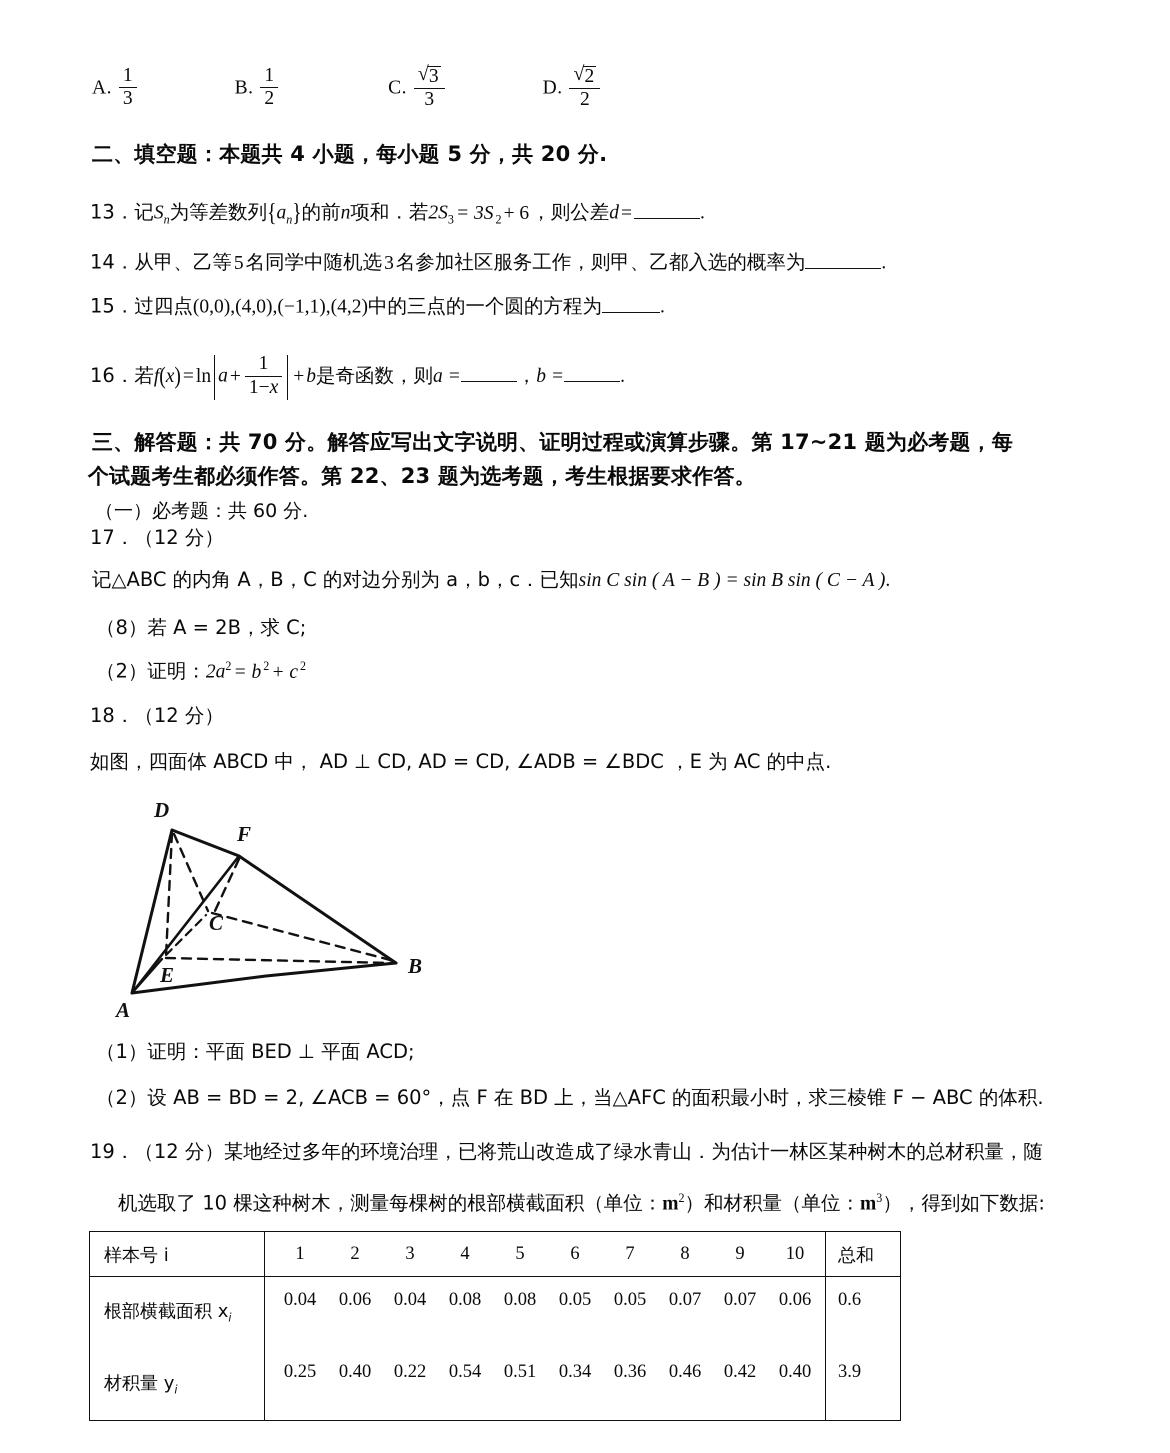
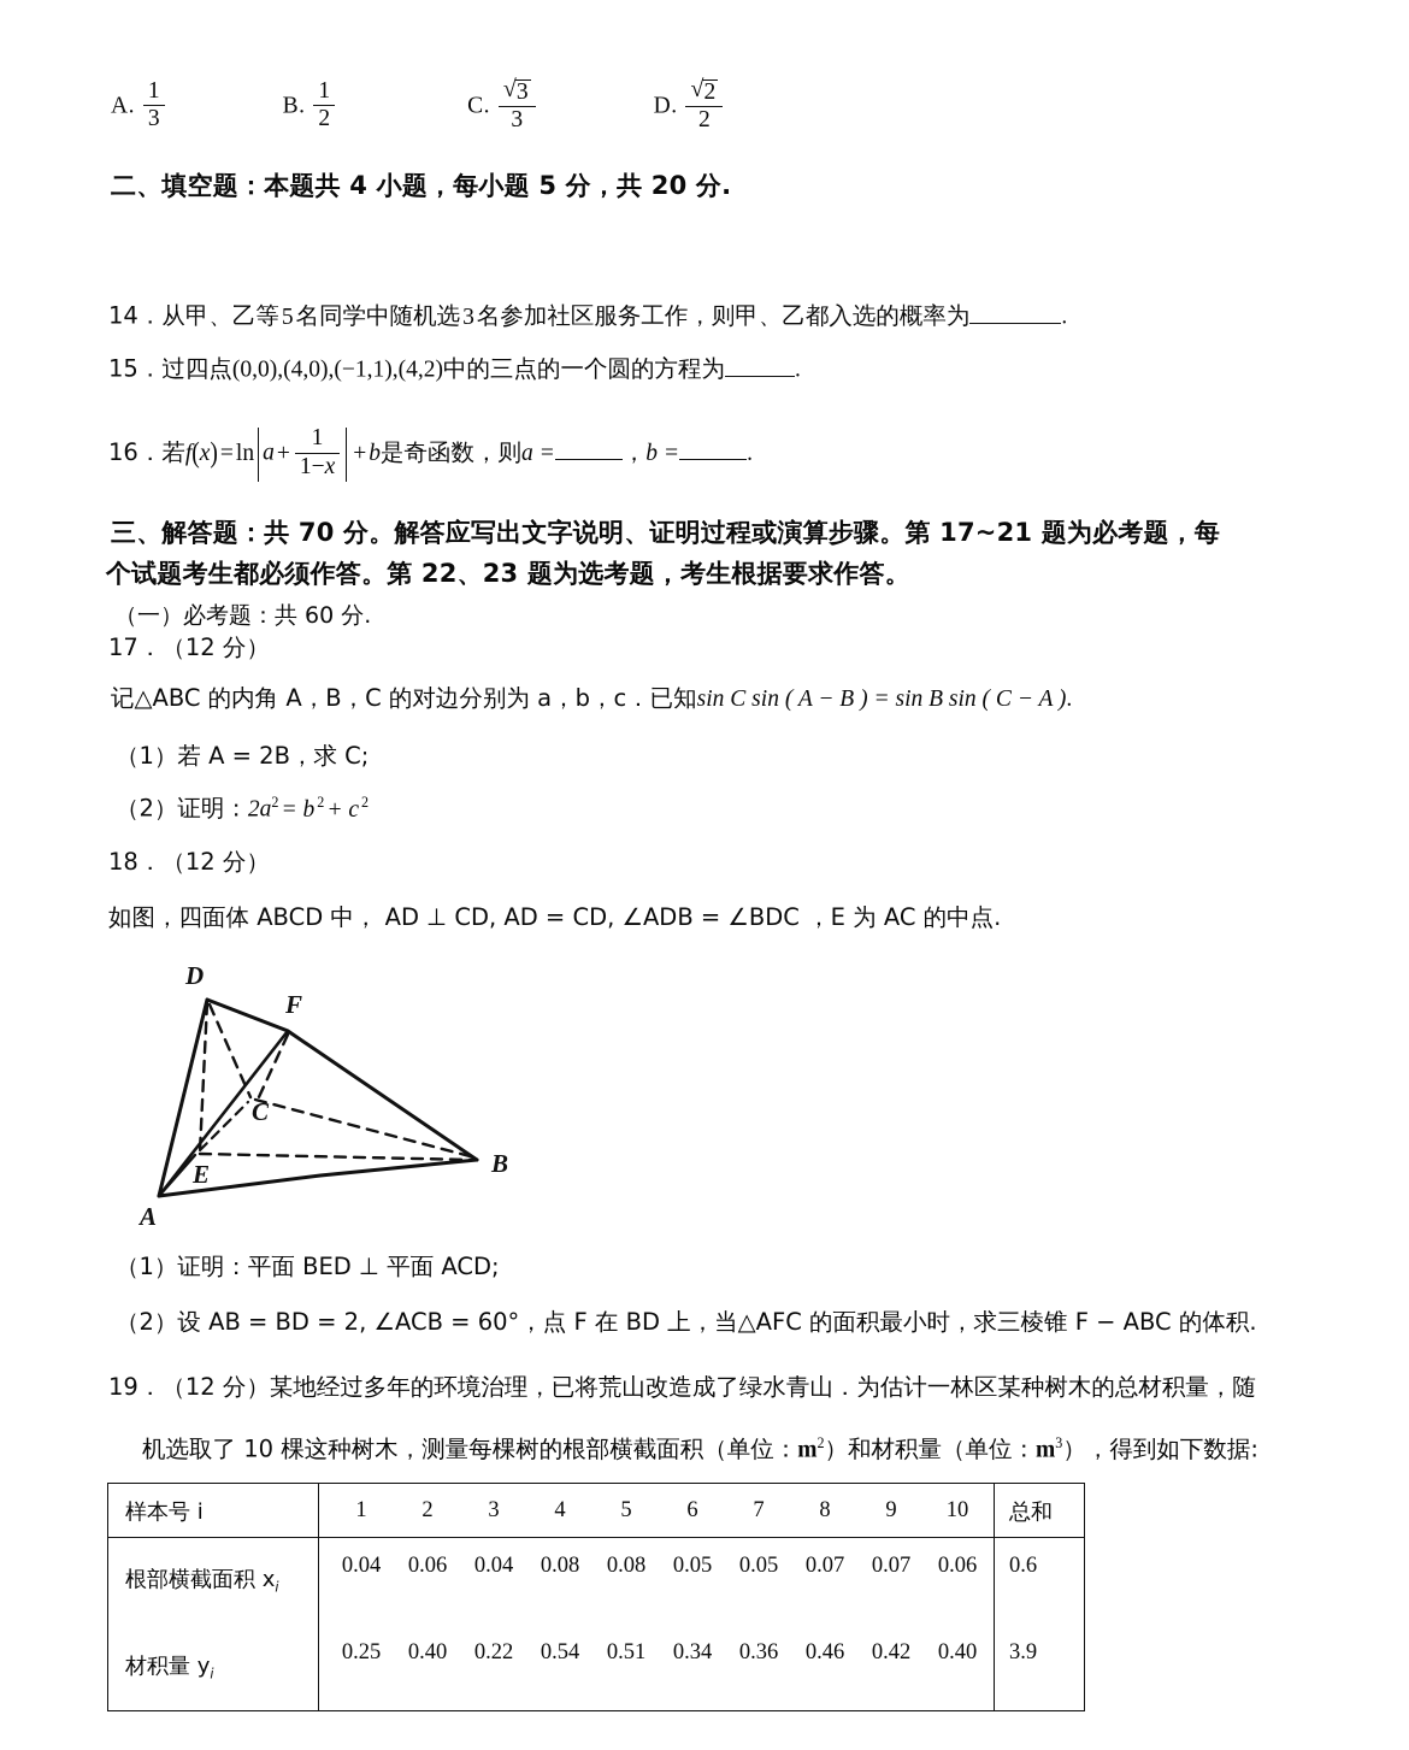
  A.
  1
  3
  B.
  1
  2
  C.
  3
  3
  D.
  2
  2
  二、填空题：本题共 4 小题，每小题 5 分，共 20 分.
- 13．记Sn为等差数列{an}的前n项和．若2S3 = 3S 2 + 6，则公差d= .
  14．从甲、乙等5名同学中随机选3名参加社区服务工作，则甲、乙都入选的概率为 .
  15．过四点(0,0),(4,0),(−1,1),(4,2)中的三点的一个圆的方程为 .
  16．若f(x)=ln a+
  1
  1−x
  +b是奇函数，则a = ，b = .
  三、解答题：共 70 分。解答应写出文字说明、证明过程或演算步骤。第 17~21 题为必考题，每
  个试题考生都必须作答。第 22、23 题为选考题，考生根据要求作答。
  （一）必考题：共 60 分.
  17．（12 分）
  记△ABC 的内角 A，B，C 的对边分别为 a，b，c．已知sin C sin ( A − B ) = sin B sin ( C − A ).
- （8）若 A = 2B，求 C;
+ （1）若 A = 2B，求 C;
  （2）证明：2a2 = b 2 + c 2
  18．（12 分）
  如图，四面体 ABCD 中， AD ⊥ CD, AD = CD, ∠ADB = ∠BDC ，E 为 AC 的中点.
  D
  F
  C
  E
  B
  A
  （1）证明：平面 BED ⊥ 平面 ACD;
  （2）设 AB = BD = 2, ∠ACB = 60°，点 F 在 BD 上，当△AFC 的面积最小时，求三棱锥 F − ABC 的体积.
  19．（12 分）某地经过多年的环境治理，已将荒山改造成了绿水青山．为估计一林区某种树木的总材积量，随
  机选取了 10 棵这种树木，测量每棵树的根部横截面积（单位：m2）和材积量（单位：m3），得到如下数据:
  样本号 i
  总和
  1
  2
  3
  4
  5
  6
  7
  8
  9
  10
  根部横截面积 xi
  材积量 yi
  0.04
  0.06
  0.04
  0.08
  0.08
  0.05
  0.05
  0.07
  0.07
  0.06
  0.25
  0.40
  0.22
  0.54
  0.51
  0.34
  0.36
  0.46
  0.42
  0.40
  0.6
  3.9
